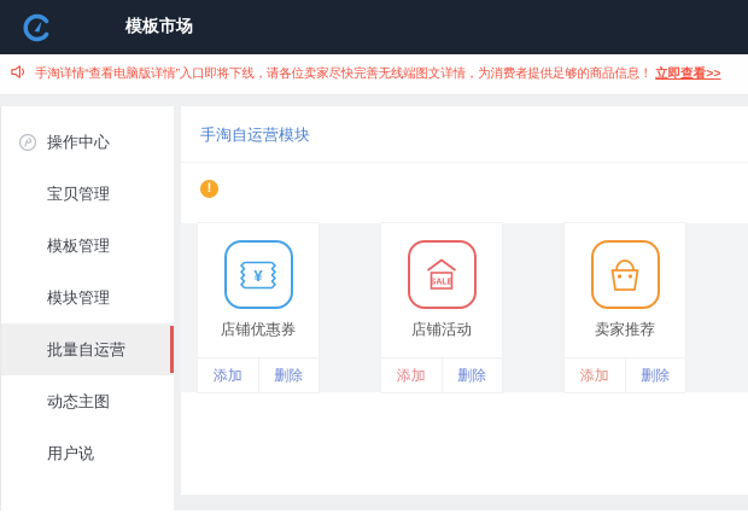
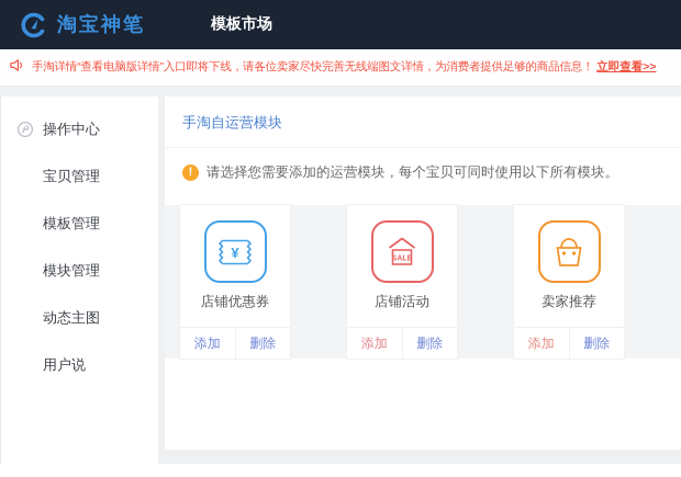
+ 淘宝神笔
  模板市场
  手淘详情“查看电脑版详情”入口即将下线，请各位卖家尽快完善无线端图文详情，为消费者提供足够的商品信息！
  立即查看>>
  操作中心
  宝贝管理
  模板管理
  模块管理
- 批量自运营
  动态主图
  用户说
  手淘自运营模块
+ 请选择您需要添加的运营模块，每个宝贝可同时使用以下所有模块。
  ¥
  店铺优惠券
  添加
  删除
  店铺活动
  添加
  删除
  卖家推荐
  添加
  删除
